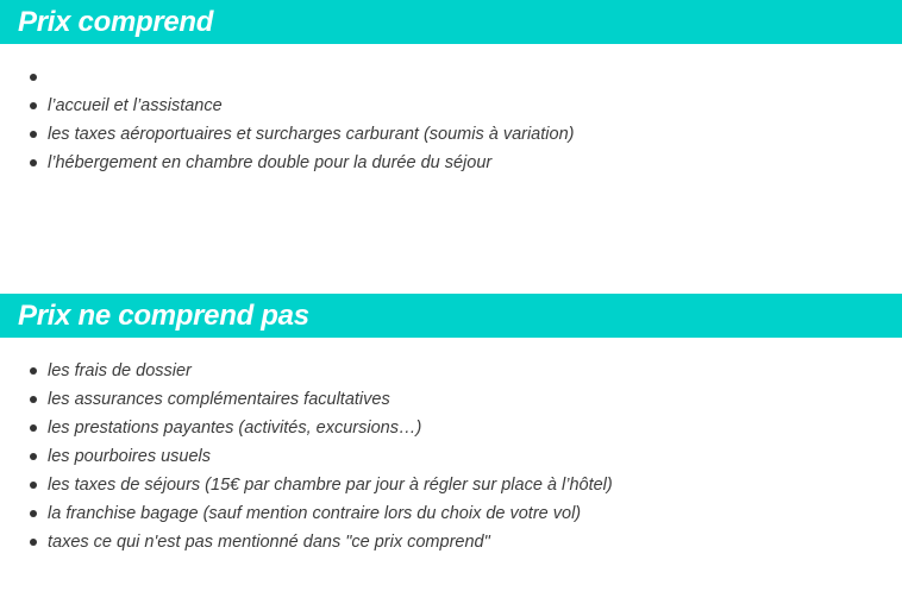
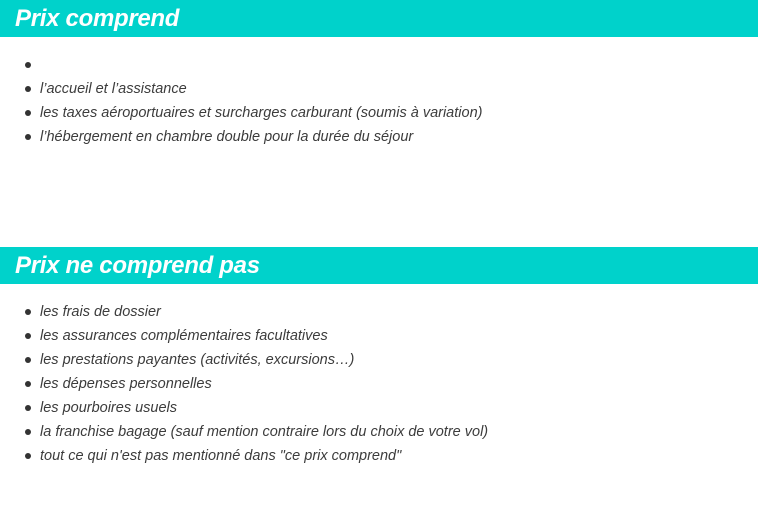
  Prix comprend
  l’accueil et l’assistance
  les taxes aéroportuaires et surcharges carburant (soumis à variation)
  l’hébergement en chambre double pour la durée du séjour
  Prix ne comprend pas
  les frais de dossier
  les assurances complémentaires facultatives
  les prestations payantes (activités, excursions…)
+ les dépenses personnelles
  les pourboires usuels
- les taxes de séjours (15€ par chambre par jour à régler sur place à l’hôtel)
  la franchise bagage (sauf mention contraire lors du choix de votre vol)
- taxes ce qui n'est pas mentionné dans "ce prix comprend"
+ tout ce qui n'est pas mentionné dans "ce prix comprend"
